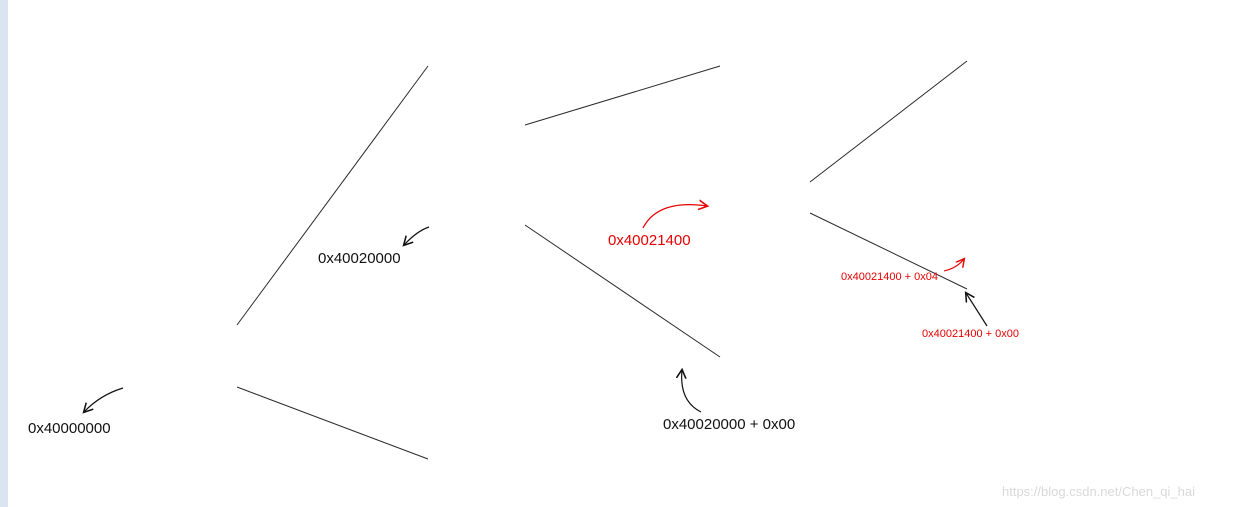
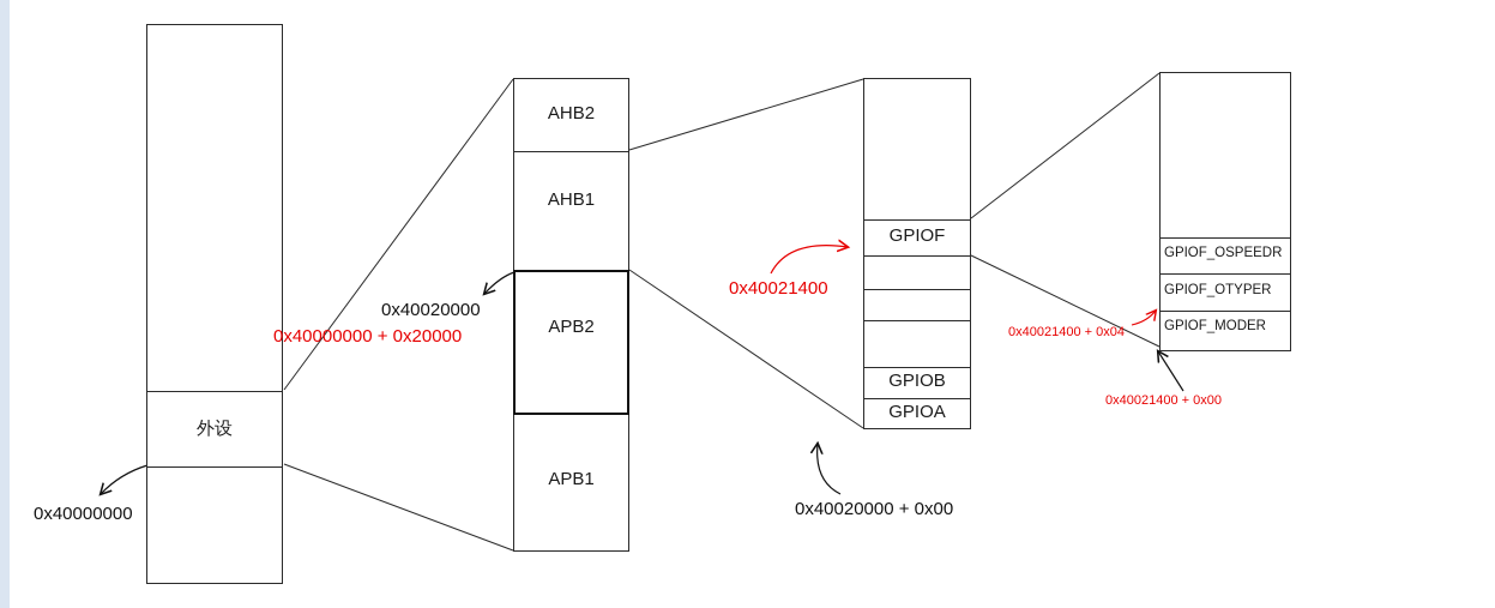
+ 外设
+ AHB2
+ AHB1
+ APB2
+ APB1
+ GPIOF
+ GPIOB
+ GPIOA
+ GPIOF_OSPEEDR
+ GPIOF_OTYPER
+ GPIOF_MODER
  0x40000000
  0x40020000
+ 0x40000000 + 0x20000
  0x40021400
  0x40021400 + 0x04
  0x40021400 + 0x00
  0x40020000 + 0x00
- https://blog.csdn.net/Chen_qi_hai
